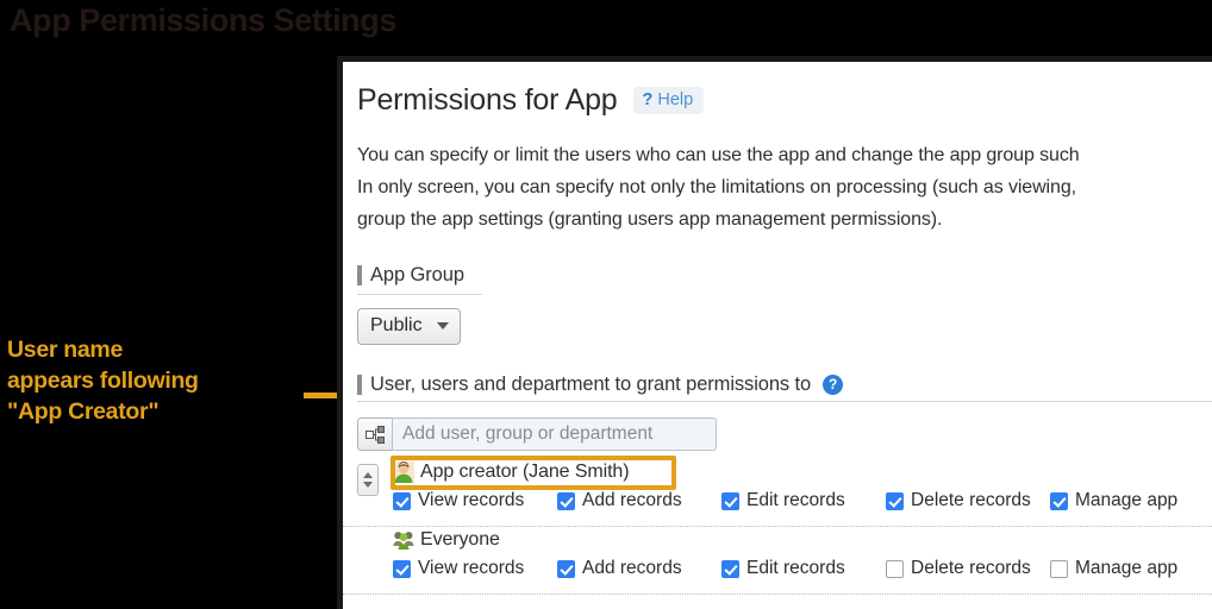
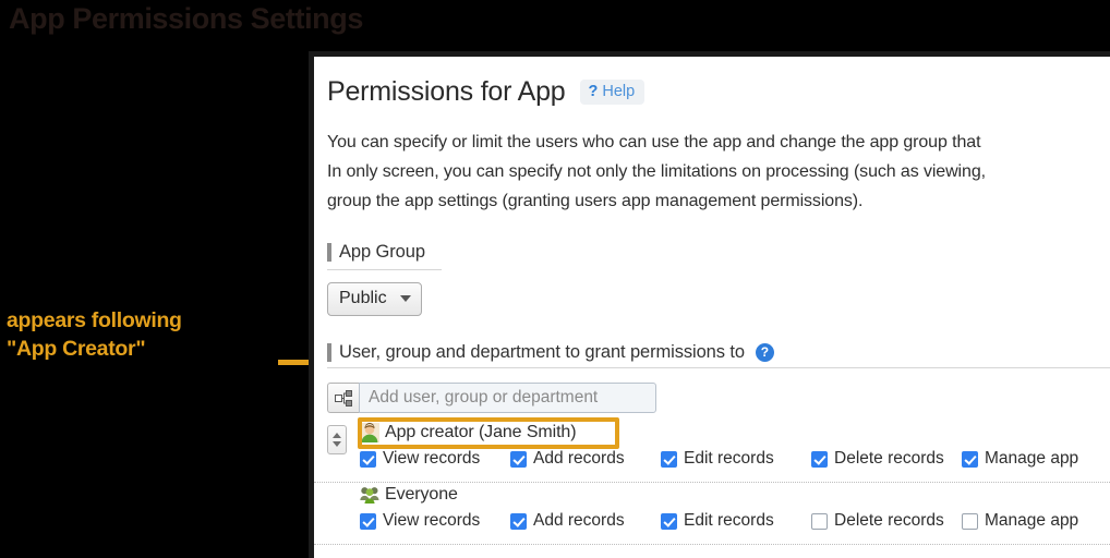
  App Permissions Settings
- User name
  appears following
  "App Creator"
  Permissions for App
  ?
  Help
- You can specify or limit the users who can use the app and change the app group such
+ You can specify or limit the users who can use the app and change the app group that
  In only screen, you can specify not only the limitations on processing (such as viewing,
  group the app settings (granting users app management permissions).
  App Group
  Public
- User, users and department to grant permissions to
+ User, group and department to grant permissions to
  ?
  Add user, group or department
  App creator (Jane Smith)
  View records
  Add records
  Edit records
  Delete records
  Manage app
  Everyone
  View records
  Add records
  Edit records
  Delete records
  Manage app
